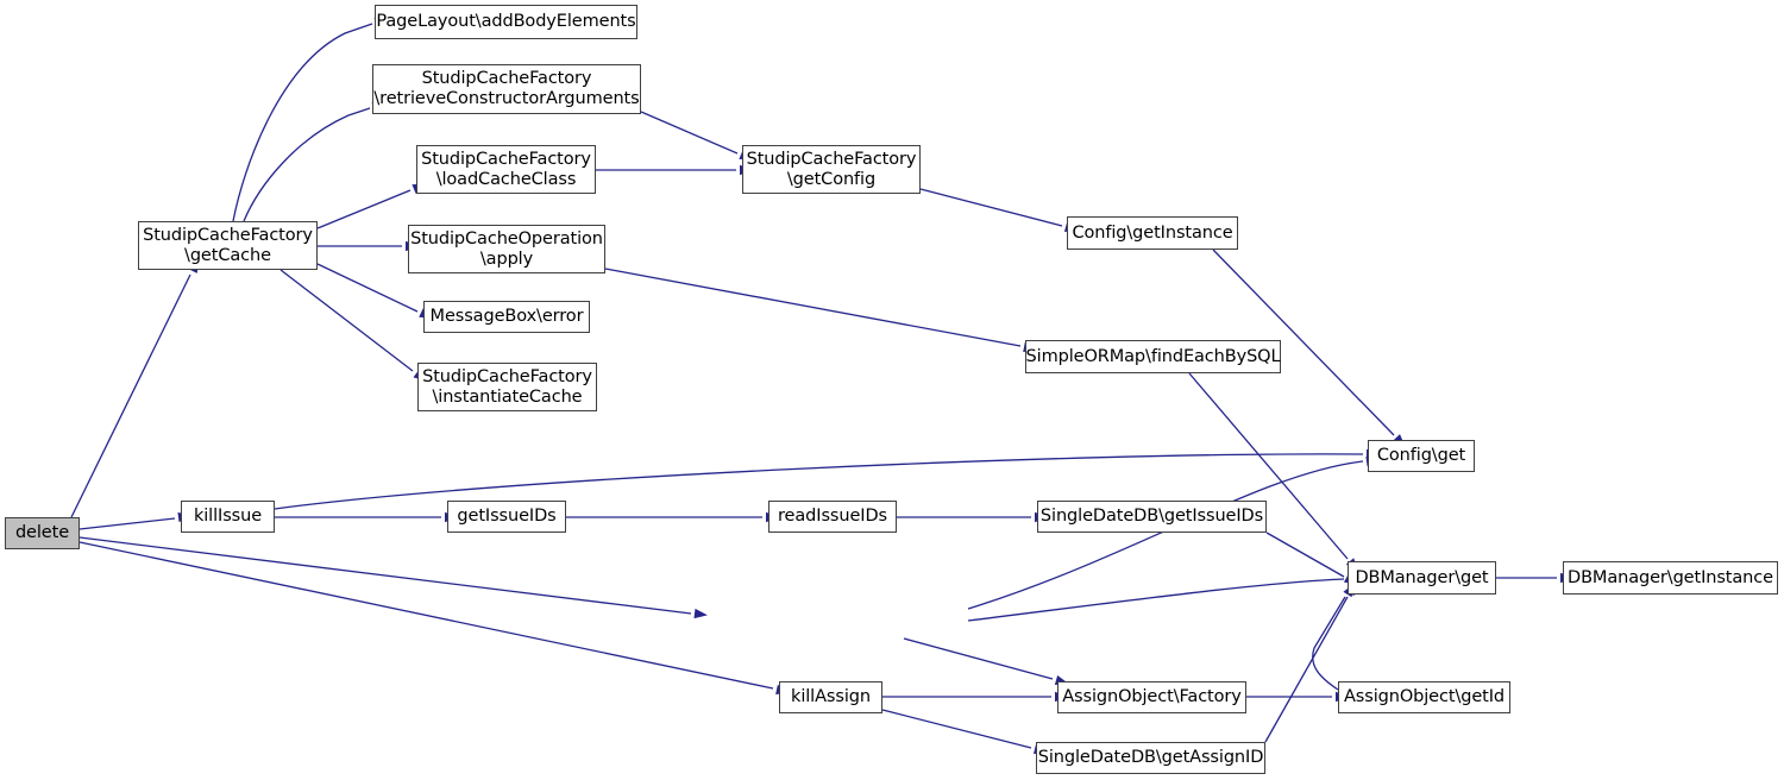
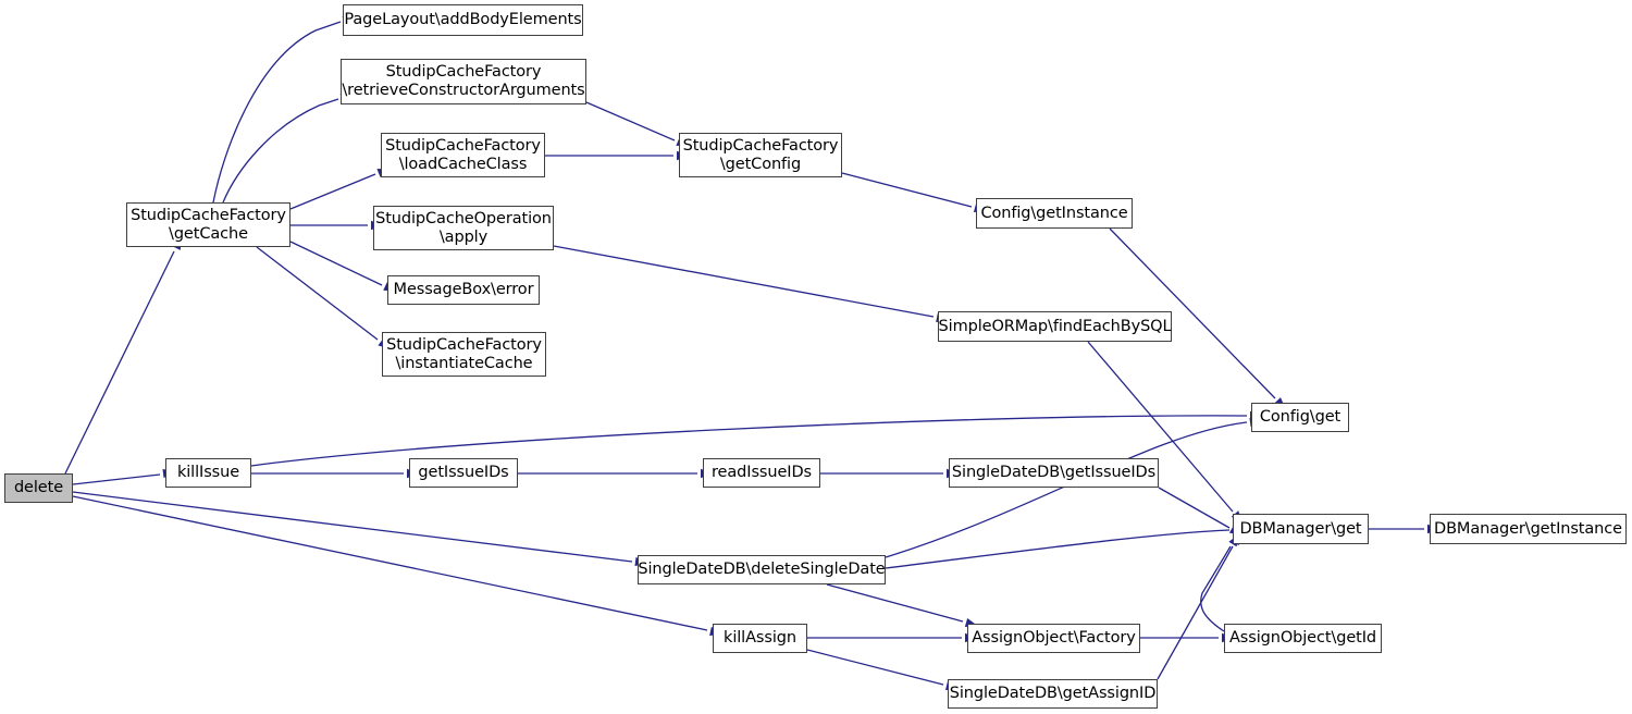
  PageLayout\addBodyElements
  StudipCacheFactory
  \retrieveConstructorArguments
  StudipCacheFactory
  \loadCacheClass
  StudipCacheFactory
  \getConfig
  StudipCacheFactory
  \getCache
  StudipCacheOperation
  \apply
  Config\getInstance
  MessageBox\error
  SimpleORMap\findEachBySQL
  StudipCacheFactory
  \instantiateCache
  Config\get
  delete
  killIssue
  getIssueIDs
  readIssueIDs
  SingleDateDB\getIssueIDs
  DBManager\get
  DBManager\getInstance
+ SingleDateDB\deleteSingleDate
  killAssign
  AssignObject\Factory
  AssignObject\getId
  SingleDateDB\getAssignID
